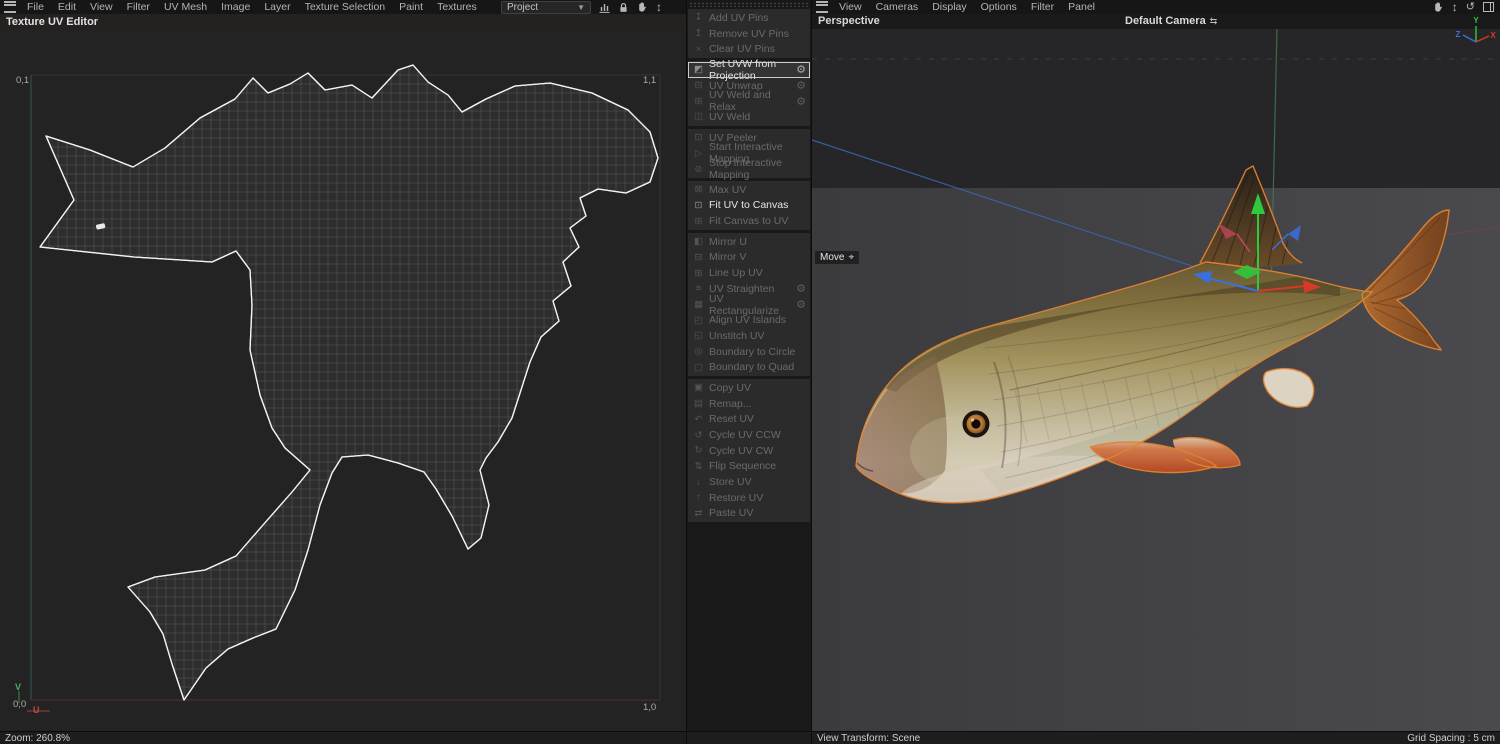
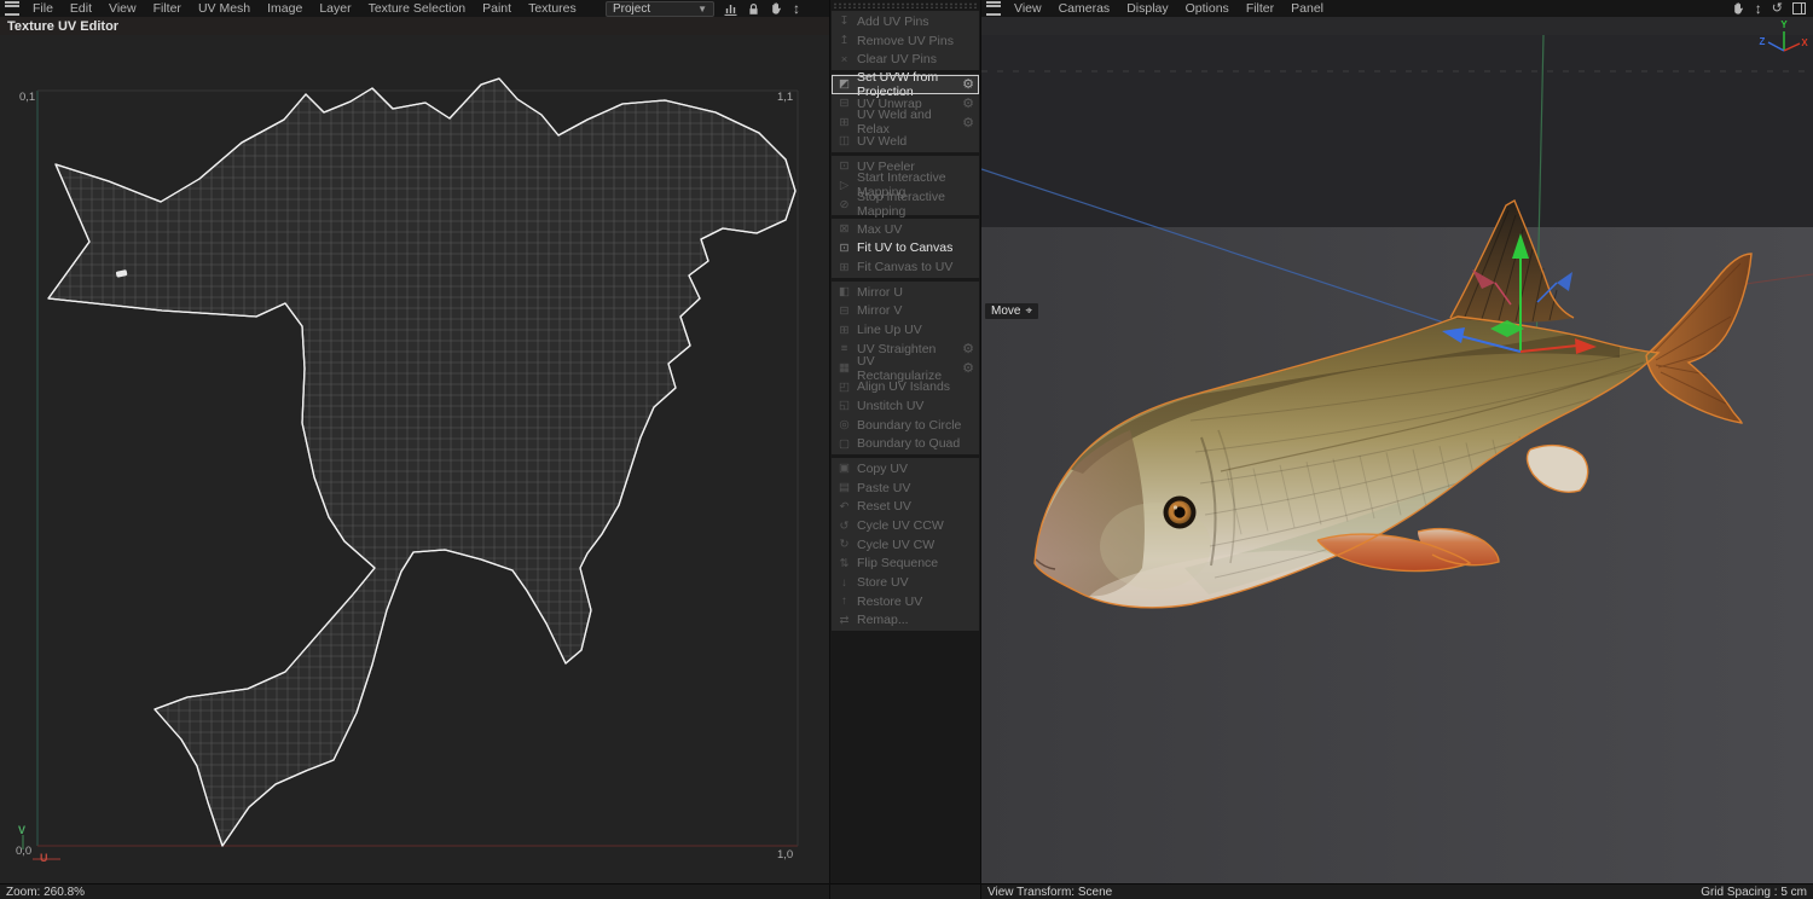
  File
  Edit
  View
  Filter
  UV Mesh
  Image
  Layer
  Texture Selection
  Paint
  Textures
  Project
  ▼
  ↕
  Texture UV Editor
  0,1
  1,1
  0,0
  1,0
  V
  U
  Zoom: 260.8%
  ↧
  Add UV Pins
  ↥
  Remove UV Pins
  ×
  Clear UV Pins
  ◩
  Set UVW from Projection
  ⚙
  ⊟
  UV Unwrap
  ⚙
  ⊞
  UV Weld and Relax
  ⚙
  ◫
  UV Weld
  ⊡
  UV Peeler
  ▷
  Start Interactive Mapping
  ⊘
  Stop Interactive Mapping
  ⊠
  Max UV
  ⊡
  Fit UV to Canvas
  ⊞
  Fit Canvas to UV
  ◧
  Mirror U
  ⊟
  Mirror V
  ⊞
  Line Up UV
  ≡
  UV Straighten
  ⚙
  ▦
  UV Rectangularize
  ⚙
  ◰
  Align UV Islands
  ◱
  Unstitch UV
  ◎
  Boundary to Circle
  ▢
  Boundary to Quad
  ▣
  Copy UV
  ▤
- Remap...
+ Paste UV
  ↶
  Reset UV
  ↺
  Cycle UV CCW
  ↻
  Cycle UV CW
  ⇅
  Flip Sequence
  ↓
  Store UV
  ↑
  Restore UV
  ⇄
- Paste UV
+ Remap...
  View
  Cameras
  Display
  Options
  Filter
  Panel
  ↕
  ↺
- Perspective
- Default Camera
- ⇆
  Move
  ⌖
  Y
  Z
  X
  View Transform: Scene
  Grid Spacing : 5 cm
